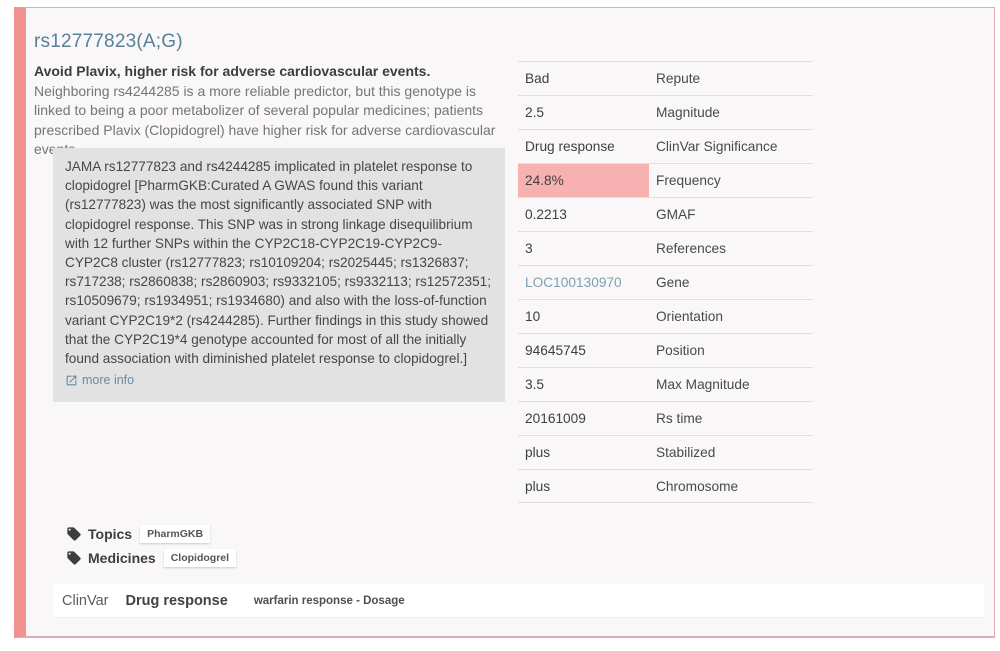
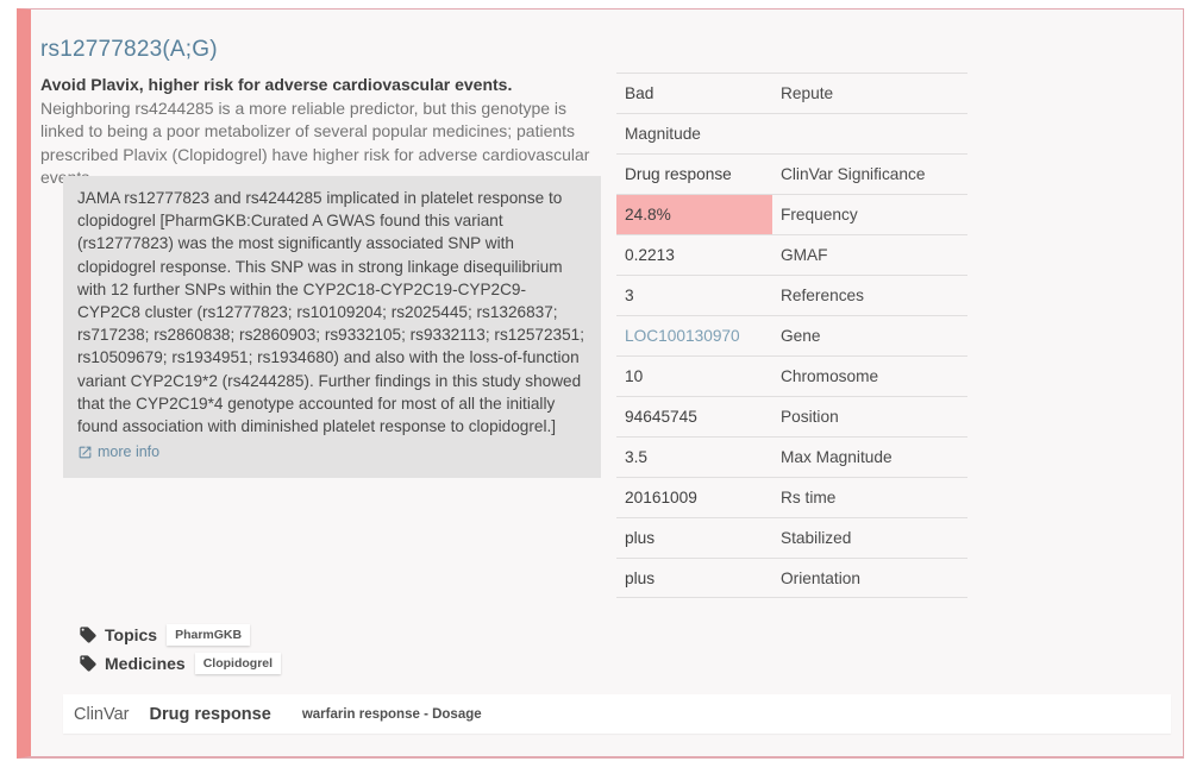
  rs12777823(A;G)
  Avoid Plavix, higher risk for adverse cardiovascular events. Neighboring rs4244285 is a more reliable predictor, but this genotype is linked to being a poor metabolizer of several popular medicines; patients prescribed Plavix (Clopidogrel) have higher risk for adverse cardiovascular ev
  JAMA rs12777823 and rs4244285 implicated in platelet response to clopidogrel [PharmGKB:Curated A GWAS found this variant (rs12777823) was the most significantly associated SNP with clopidogrel response. This SNP was in strong linkage disequilibrium with 12 further SNPs within the CYP2C18-CYP2C19-CYP2C9-CYP2C8 cluster (rs12777823; rs10109204; rs2025445; rs1326837; rs717238; rs2860838; rs2860903; rs9332105; rs9332113; rs12572351; rs10509679; rs1934951; rs1934680) and also with the loss-of-function variant CYP2C19*2 (rs4244285). Further findings in this study showed that the CYP2C19*4 genotype accounted for most of all the initially found association with diminished platelet response to clopidogrel.]
  more info
  Bad
  Repute
- 2.5
  Magnitude
  Drug response
  ClinVar Significance
  24.8%
  Frequency
  0.2213
  GMAF
  3
  References
  LOC100130970
  Gene
  10
- Orientation
+ Chromosome
  94645745
  Position
  3.5
  Max Magnitude
  20161009
  Rs time
  plus
  Stabilized
  plus
- Chromosome
+ Orientation
  Topics
  PharmGKB
  Medicines
  Clopidogrel
  ClinVar
  Drug response
  warfarin response - Dosage
